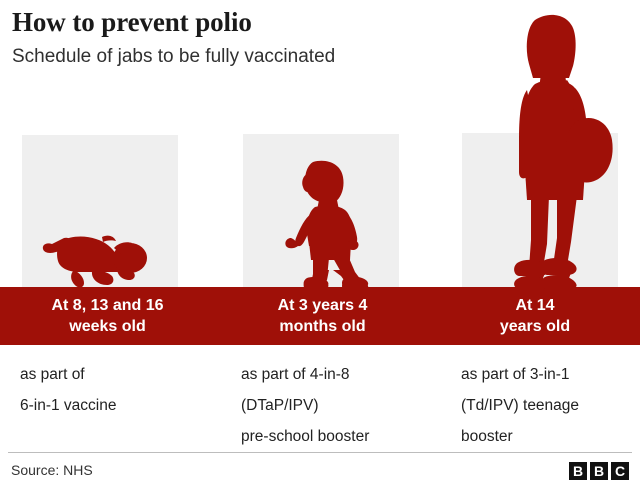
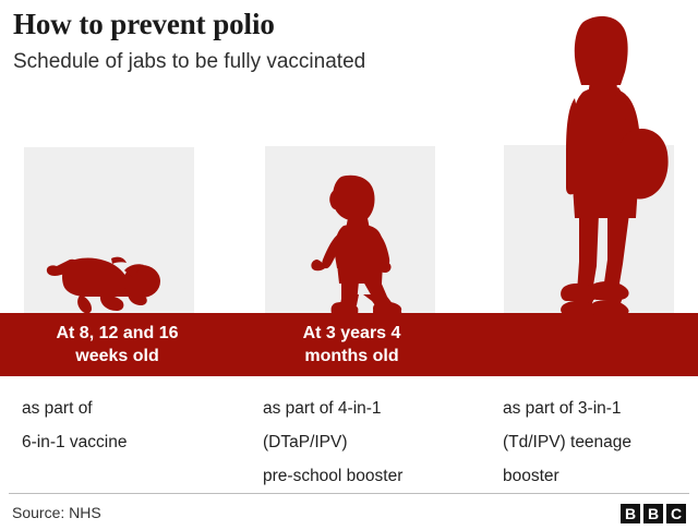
  How to prevent polio
  Schedule of jabs to be fully vaccinated
- At 8, 13 and 16
+ At 8, 12 and 16
  weeks old
  At 3 years 4
  months old
- At 14
- years old
  as part of
  6-in-1 vaccine
- as part of 4-in-8
+ as part of 4-in-1
  (DTaP/IPV)
  pre-school booster
  as part of 3-in-1
  (Td/IPV) teenage
  booster
  Source: NHS
  B
  B
  C
